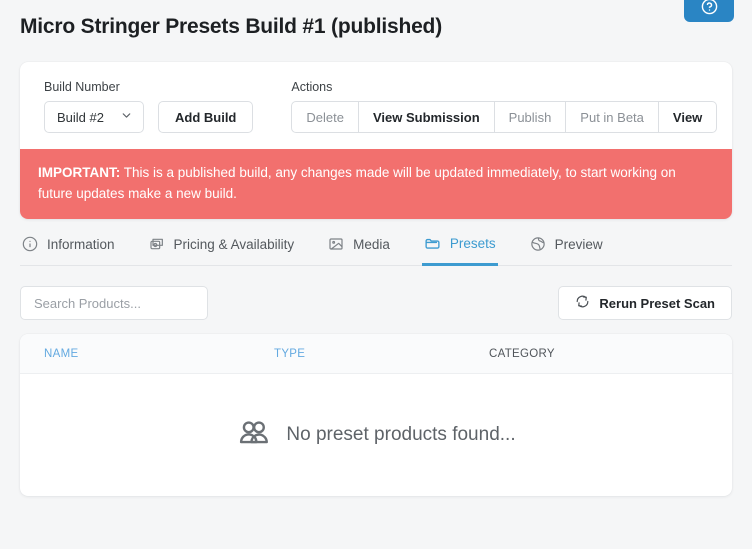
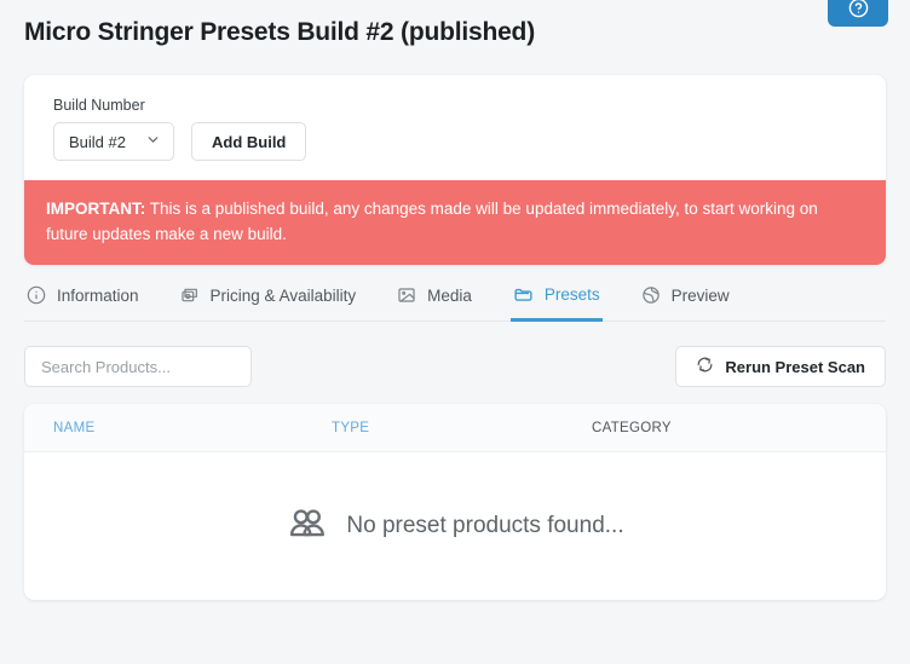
- Micro Stringer Presets Build #1 (published)
+ Micro Stringer Presets Build #2 (published)
  Build Number
  Build #2
  Add Build
- Actions
- Delete
- View Submission
- Publish
- Put in Beta
- View
  IMPORTANT: This is a published build, any changes made will be updated immediately, to start working on future updates make a new build.
  Information
  Pricing & Availability
  Media
  Presets
  Preview
  Search Products...
  Rerun Preset Scan
  NAME
  TYPE
  CATEGORY
  No preset products found...
